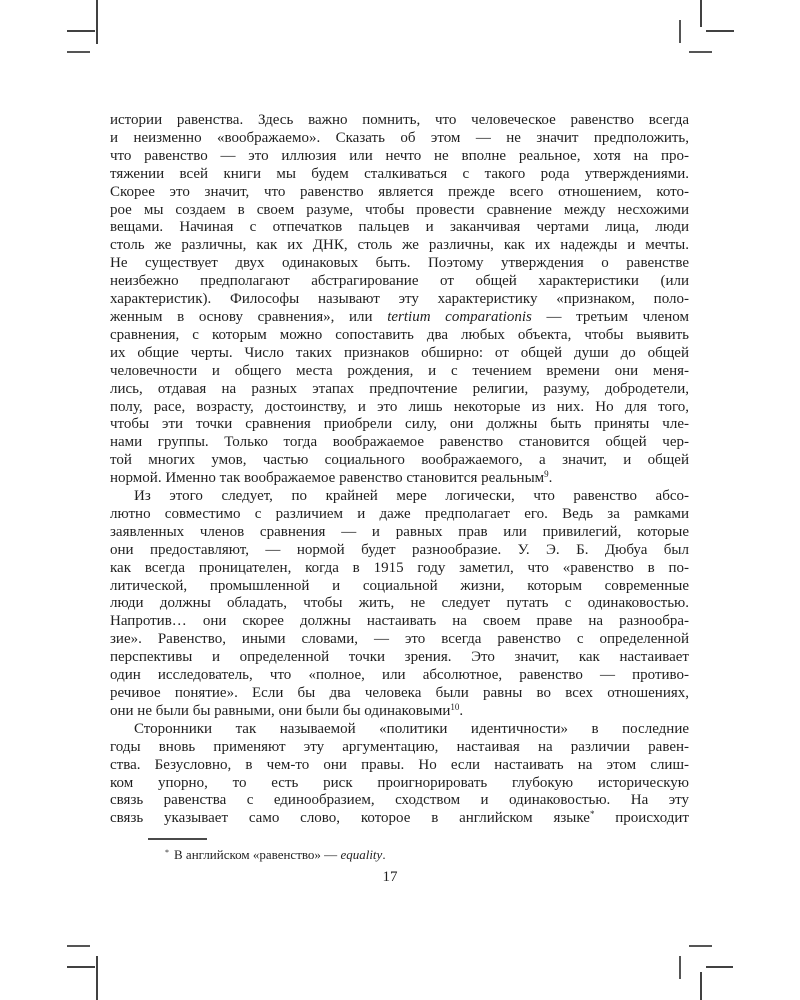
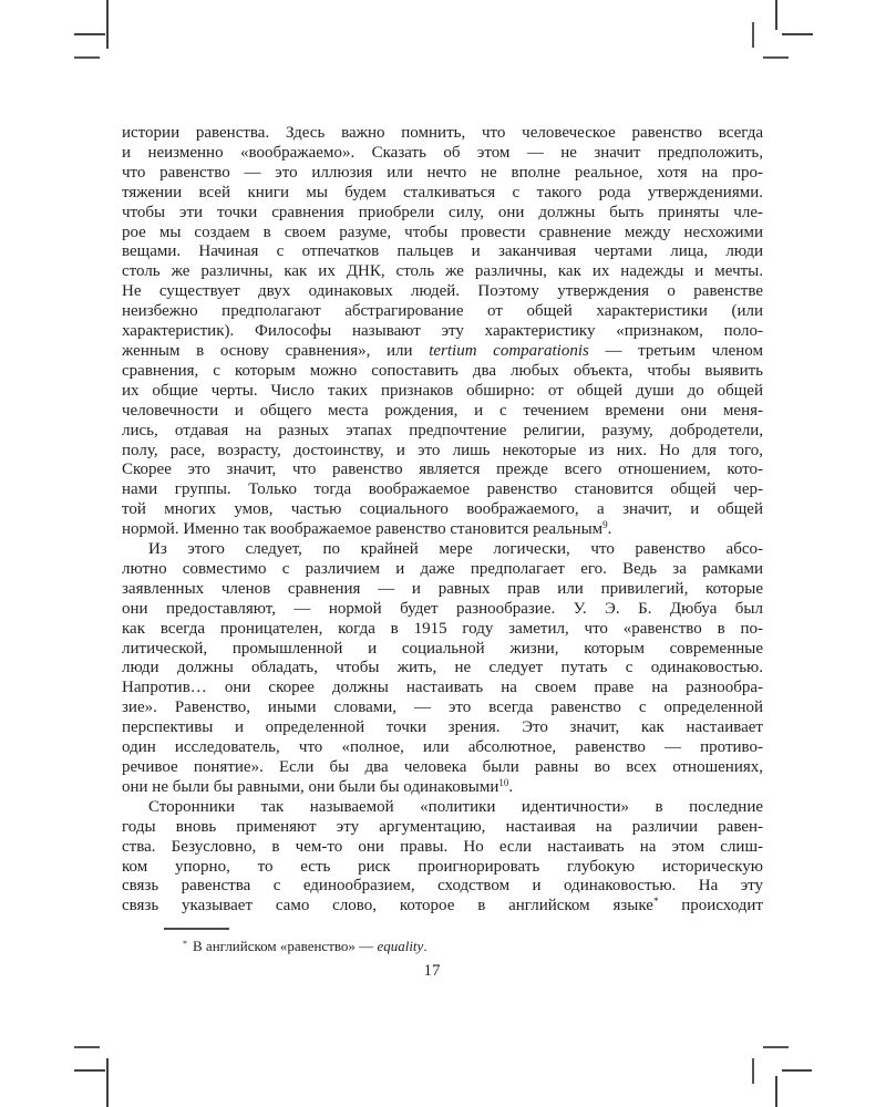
  истории равенства. Здесь важно помнить, что человеческое равенство всегда
  и неизменно «воображаемо». Сказать об этом — не значит предположить,
  что равенство — это иллюзия или нечто не вполне реальное, хотя на про-
  тяжении всей книги мы будем сталкиваться с такого рода утверждениями.
- Скорее это значит, что равенство является прежде всего отношением, кото-
+ чтобы эти точки сравнения приобрели силу, они должны быть приняты чле-
  рое мы создаем в своем разуме, чтобы провести сравнение между несхожими
  вещами. Начиная с отпечатков пальцев и заканчивая чертами лица, люди
  столь же различны, как их ДНК, столь же различны, как их надежды и мечты.
- Не существует двух одинаковых быть. Поэтому утверждения о равенстве
+ Не существует двух одинаковых людей. Поэтому утверждения о равенстве
  неизбежно предполагают абстрагирование от общей характеристики (или
  характеристик). Философы называют эту характеристику «признаком, поло-
  женным в основу сравнения», или tertium comparationis — третьим членом
  сравнения, с которым можно сопоставить два любых объекта, чтобы выявить
  их общие черты. Число таких признаков обширно: от общей души до общей
  человечности и общего места рождения, и с течением времени они меня-
  лись, отдавая на разных этапах предпочтение религии, разуму, добродетели,
  полу, расе, возрасту, достоинству, и это лишь некоторые из них. Но для того,
- чтобы эти точки сравнения приобрели силу, они должны быть приняты чле-
+ Скорее это значит, что равенство является прежде всего отношением, кото-
  нами группы. Только тогда воображаемое равенство становится общей чер-
  той многих умов, частью социального воображаемого, а значит, и общей
  нормой. Именно так воображаемое равенство становится реальным9.
  Из этого следует, по крайней мере логически, что равенство абсо-
  лютно совместимо с различием и даже предполагает его. Ведь за рамками
  заявленных членов сравнения — и равных прав или привилегий, которые
  они предоставляют, — нормой будет разнообразие. У. Э. Б. Дюбуа был
  как всегда проницателен, когда в 1915 году заметил, что «равенство в по-
  литической, промышленной и социальной жизни, которым современные
  люди должны обладать, чтобы жить, не следует путать с одинаковостью.
  Напротив… они скорее должны настаивать на своем праве на разнообра-
  зие». Равенство, иными словами, — это всегда равенство с определенной
  перспективы и определенной точки зрения. Это значит, как настаивает
  один исследователь, что «полное, или абсолютное, равенство — противо-
  речивое понятие». Если бы два человека были равны во всех отношениях,
  они не были бы равными, они были бы одинаковыми10.
  Сторонники так называемой «политики идентичности» в последние
  годы вновь применяют эту аргументацию, настаивая на различии равен-
  ства. Безусловно, в чем-то они правы. Но если настаивать на этом слиш-
  ком упорно, то есть риск проигнорировать глубокую историческую
  связь равенства с единообразием, сходством и одинаковостью. На эту
  связь указывает само слово, которое в английском языке* происходит
  * В английском «равенство» — equality.
  17
